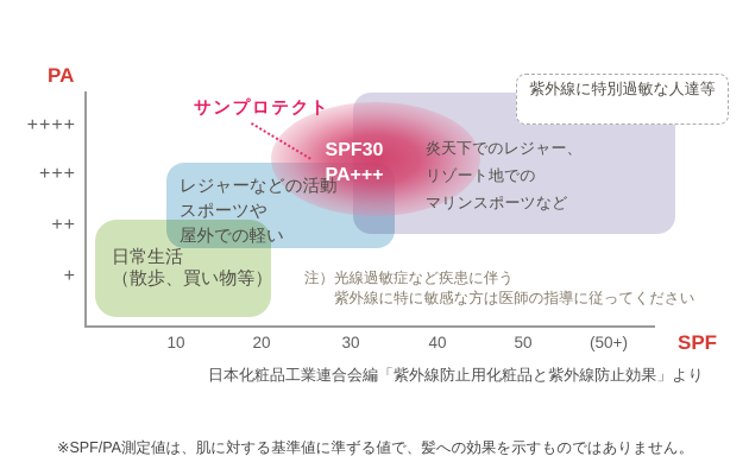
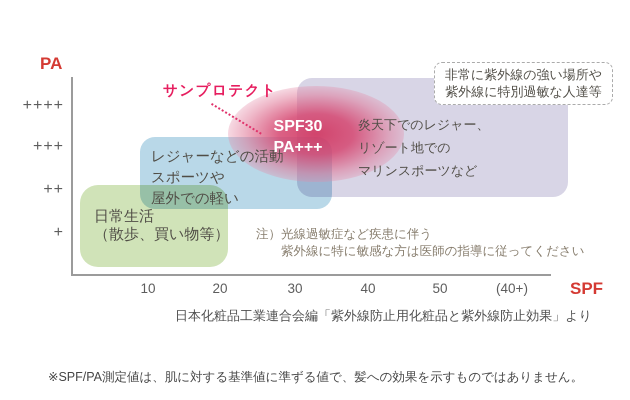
  PA
  SPF
  ++++
  +++
  ++
  +
  10
  20
  30
  40
  50
- (50+)
+ (40+)
  日常生活
  （散歩、買い物等）
  レジャーなどの活動
  スポーツや
  屋外での軽い
  炎天下でのレジャー、
  リゾート地での
  マリンスポーツなど
  サンプロテクト
  SPF30
  PA+++
+ 非常に紫外線の強い場所や
  紫外線に特別過敏な人達等
  注）光線過敏症など疾患に伴う
  紫外線に特に敏感な方は医師の指導に従ってください
  日本化粧品工業連合会編「紫外線防止用化粧品と紫外線防止効果」より
  ※SPF/PA測定値は、肌に対する基準値に準ずる値で、髪への効果を示すものではありません。
